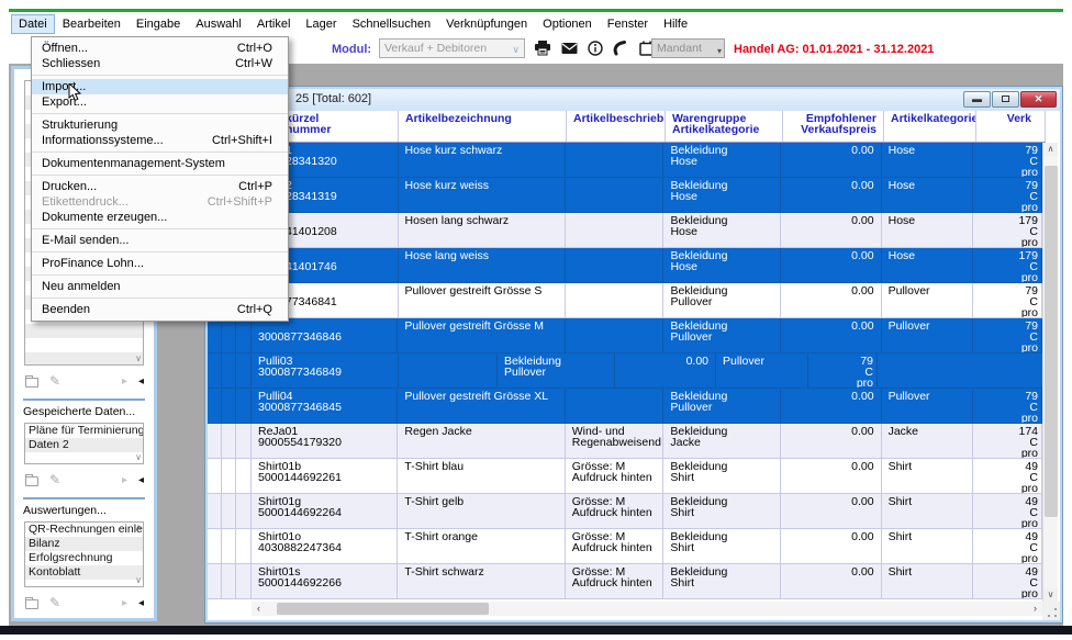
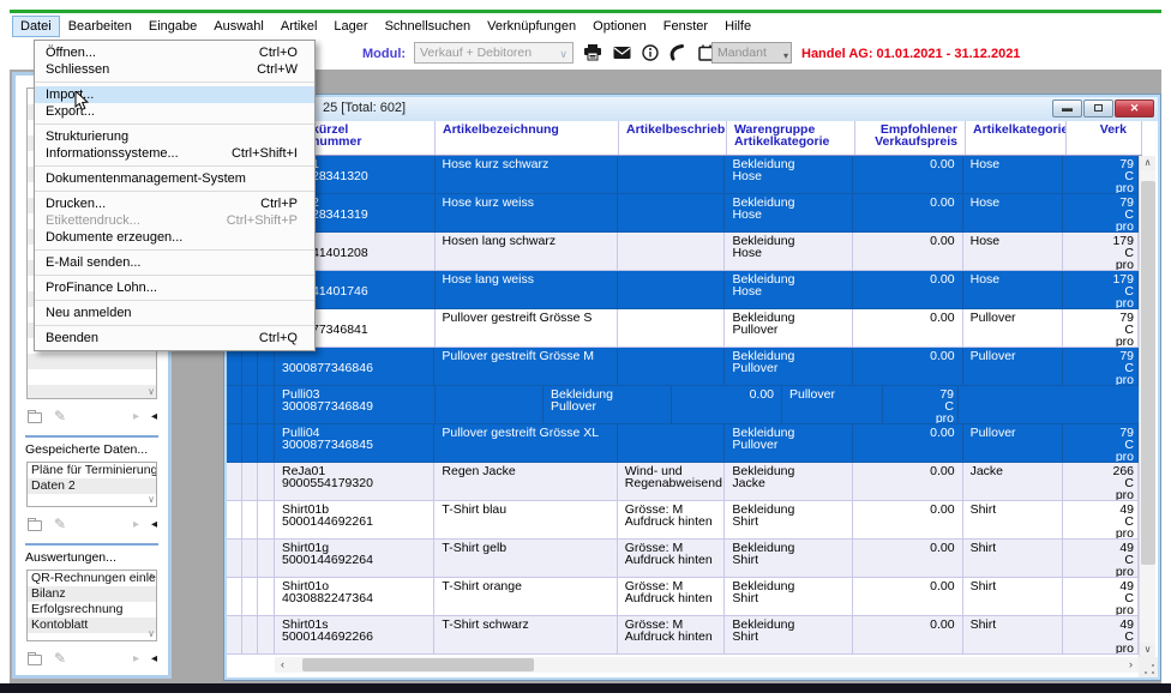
  Datei
  Bearbeiten
  Eingabe
  Auswahl
  Artikel
  Lager
  Schnellsuchen
  Verknüpfungen
  Optionen
  Fenster
  Hilfe
  Modul:
  Verkauf + Debitoren
  ∨
  Mandant
  ▾
  Handel AG: 01.01.2021 - 31.12.2021
  ∨
  ✎
  ▸
  ◂
  Gespeicherte Daten...
  Pläne für Terminierung
  Daten 2
  ∨
  ✎
  ▸
  ◂
  Auswertungen...
  ∧
  QR-Rechnungen einle
  Bilanz
  Erfolgsrechnung
  Kontoblatt
  ∨
  ✎
  ▸
  ◂
  25 [Total: 602]
  ▬
  ✕
  ürzel
  nummer
  Artikelbezeichnung
  Artikelbeschrieb
  Warengruppe
  Artikelkategorie
  Empfohlener
  Verkaufspreis
  Artikelkategorie
  Verk
  8341320
  Hose kurz schwarz
  Bekleidung
  Hose
  0.00
  Hose
  79
  C
  pro
  8341319
  Hose kurz weiss
  Bekleidung
  Hose
  0.00
  Hose
  79
  C
  pro
  1401208
  Hosen lang schwarz
  Bekleidung
  Hose
  0.00
  Hose
  179
  C
  pro
  1401746
  Hose lang weiss
  Bekleidung
  Hose
  0.00
  Hose
  179
  C
  pro
  7346841
  Pullover gestreift Grösse S
  Bekleidung
  Pullover
  0.00
  Pullover
  79
  C
  pro
  3000877346846
  Pullover gestreift Grösse M
  Bekleidung
  Pullover
  0.00
  Pullover
  79
  C
  pro
  Pulli03
  3000877346849
  Bekleidung
  Pullover
  0.00
  Pullover
  79
  C
  pro
  Pulli04
  3000877346845
  Pullover gestreift Grösse XL
  Bekleidung
  Pullover
  0.00
  Pullover
  79
  C
  pro
  ReJa01
  9000554179320
  Regen Jacke
  Wind- und
  Regenabweisend
  Bekleidung
  Jacke
  0.00
  Jacke
- 174
+ 266
  C
  pro
  Shirt01b
  5000144692261
  T-Shirt blau
  Grösse: M
  Aufdruck hinten
  Bekleidung
  Shirt
  0.00
  Shirt
  49
  C
  pro
  Shirt01g
  5000144692264
  T-Shirt gelb
  Grösse: M
  Aufdruck hinten
  Bekleidung
  Shirt
  0.00
  Shirt
  49
  C
  pro
  Shirt01o
  4030882247364
  T-Shirt orange
  Grösse: M
  Aufdruck hinten
  Bekleidung
  Shirt
  0.00
  Shirt
  49
  C
  pro
  Shirt01s
  5000144692266
  T-Shirt schwarz
  Grösse: M
  Aufdruck hinten
  Bekleidung
  Shirt
  0.00
  Shirt
  49
  C
  pro
  ∧
  ∨
  ‹
  ›
  Öffnen...
  Ctrl+O
  Schliessen
  Ctrl+W
  Impot...
  Export...
  Strukturierung
  Informationssysteme...
  Ctrl+Shift+I
  Dokumentenmanagement-System
  Drucken...
  Ctrl+P
  Etikettendruck...
  Ctrl+Shift+P
  Dokumente erzeugen...
  E-Mail senden...
  ProFinance Lohn...
  Neu anmelden
  Beenden
  Ctrl+Q
